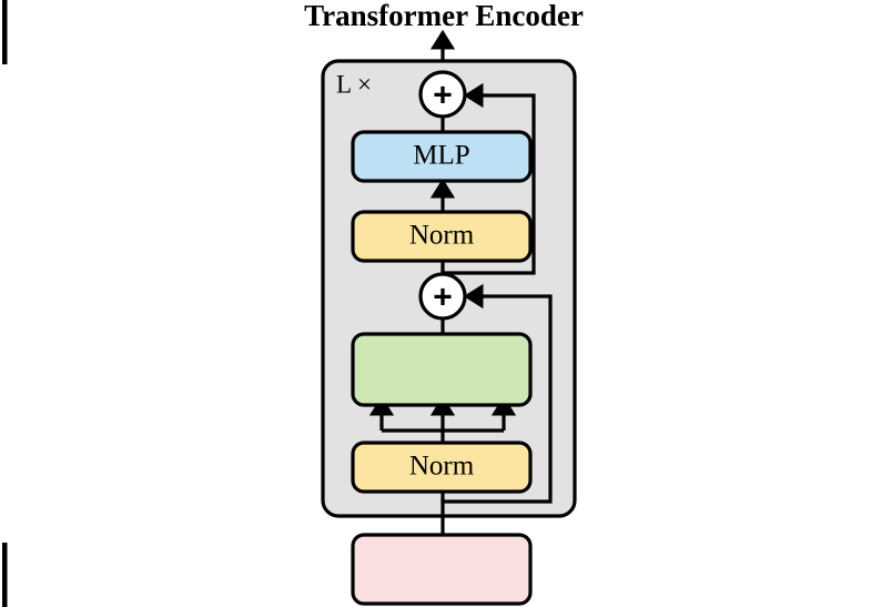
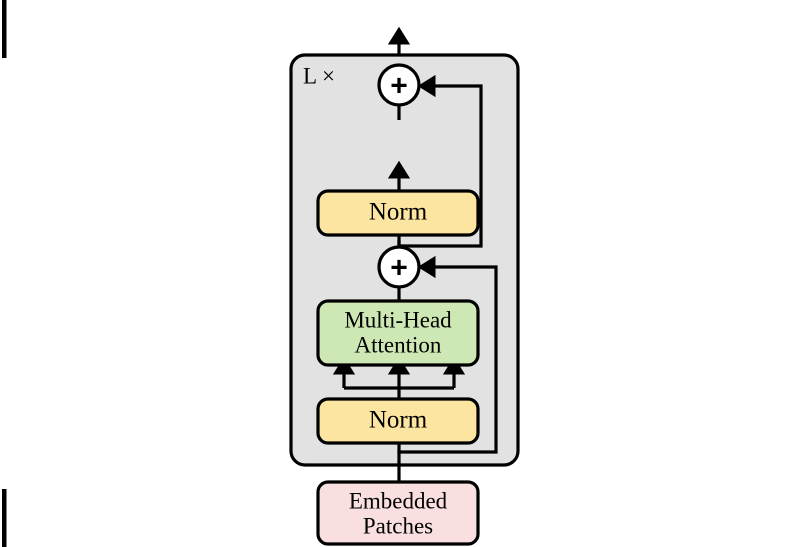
- Transformer Encoder
  L ×
- MLP
  Norm
+ Multi-Head
+ Attention
+ Embedded
+ Patches
  Norm
  +
  +
